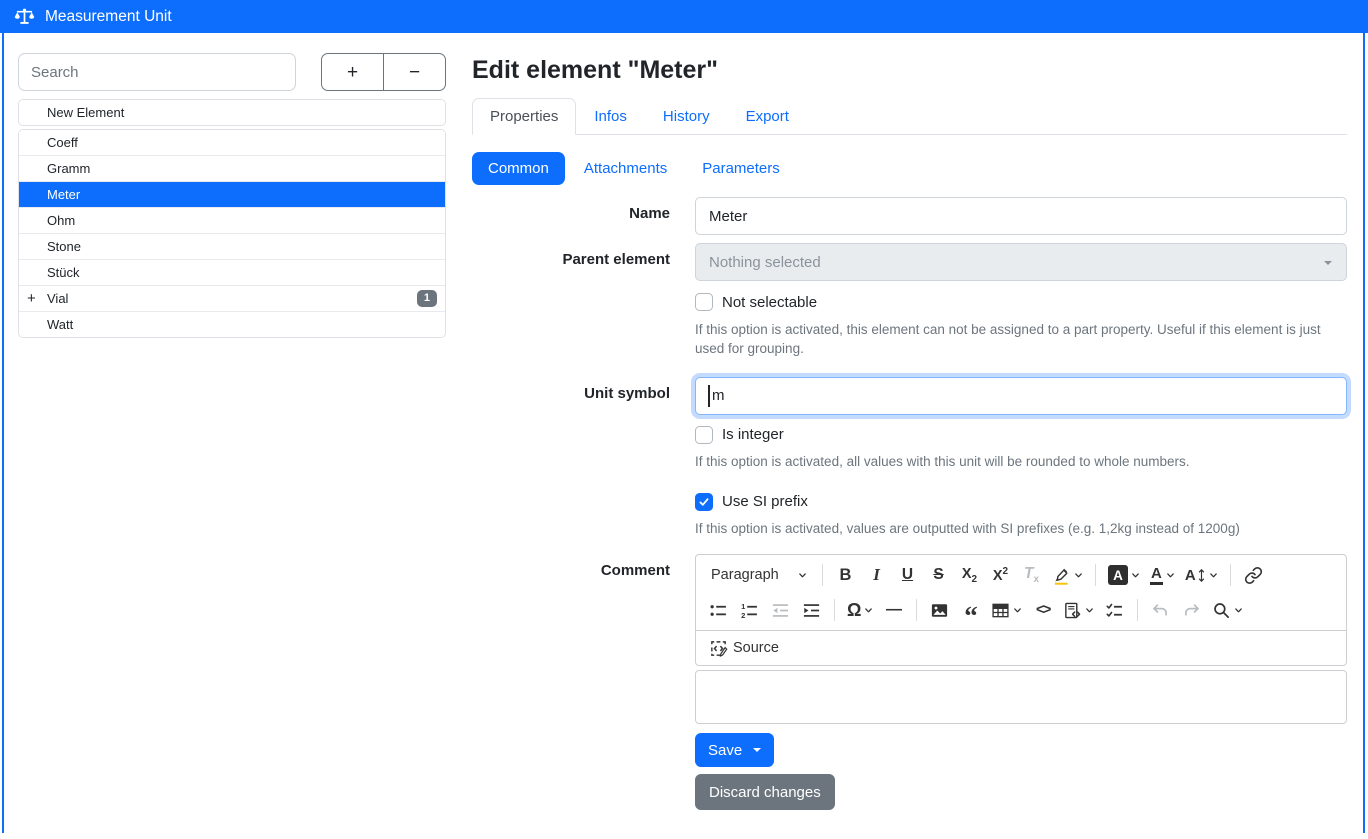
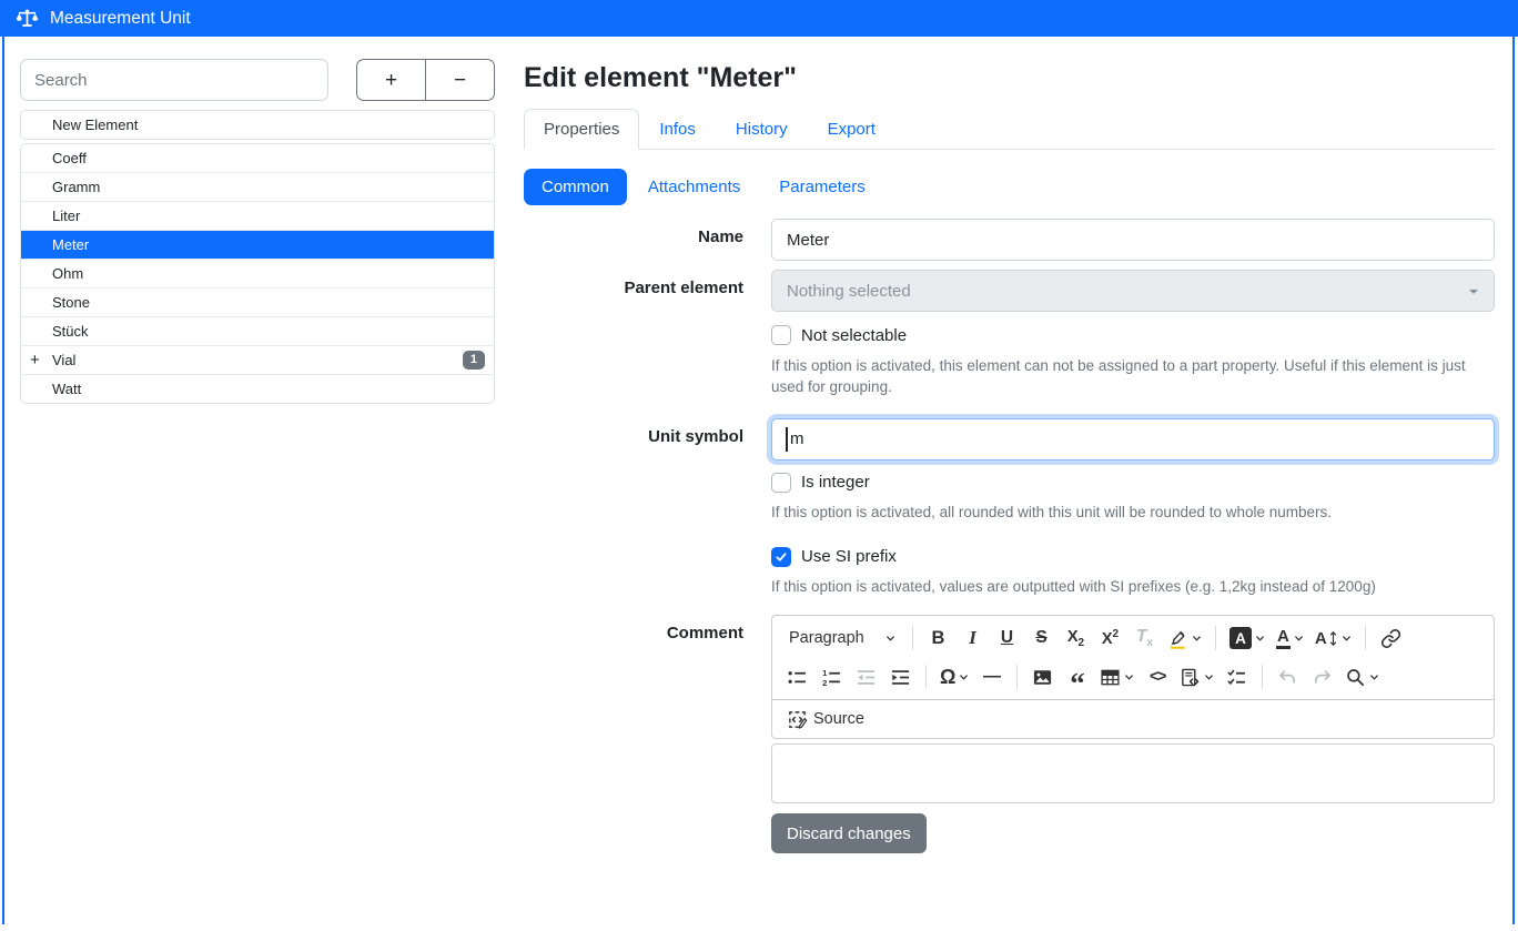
  Measurement Unit
  Search
  +
  −
  New Element
  Coeff
  Gramm
+ Liter
  Meter
  Ohm
  Stone
  Stück
  +
  Vial
  1
  Watt
  Edit element "Meter"
  Properties
  Infos
  History
  Export
  Common
  Attachments
  Parameters
  Name
  Meter
  Parent element
  Nothing selected
  Not selectable
  If this option is activated, this element can not be assigned to a part property. Useful if this element is just used for grouping.
  Unit symbol
  m
  Is integer
- If this option is activated, all values with this unit will be rounded to whole numbers.
+ If this option is activated, all rounded with this unit will be rounded to whole numbers.
  Use SI prefix
  If this option is activated, values are outputted with SI prefixes (e.g. 1,2kg instead of 1200g)
  Comment
  Paragraph
  B
  I
  U
  S
  X2
  X2
  Tx
  A
  A
  A
  1
  2
  Ω
  —
  “
  <>
  Source
- Save
  Discard changes
